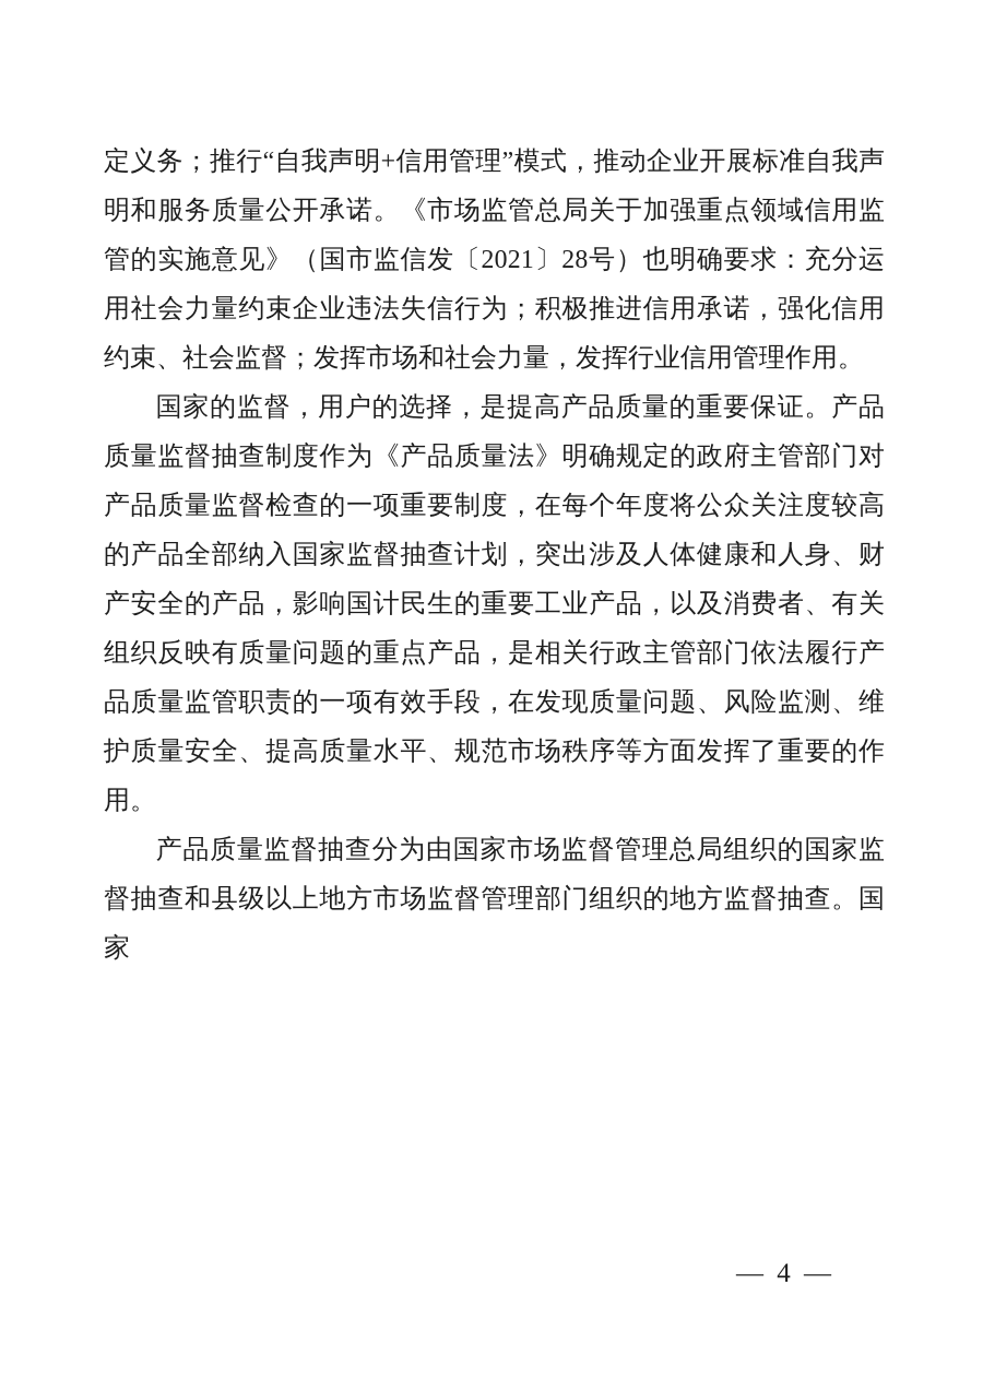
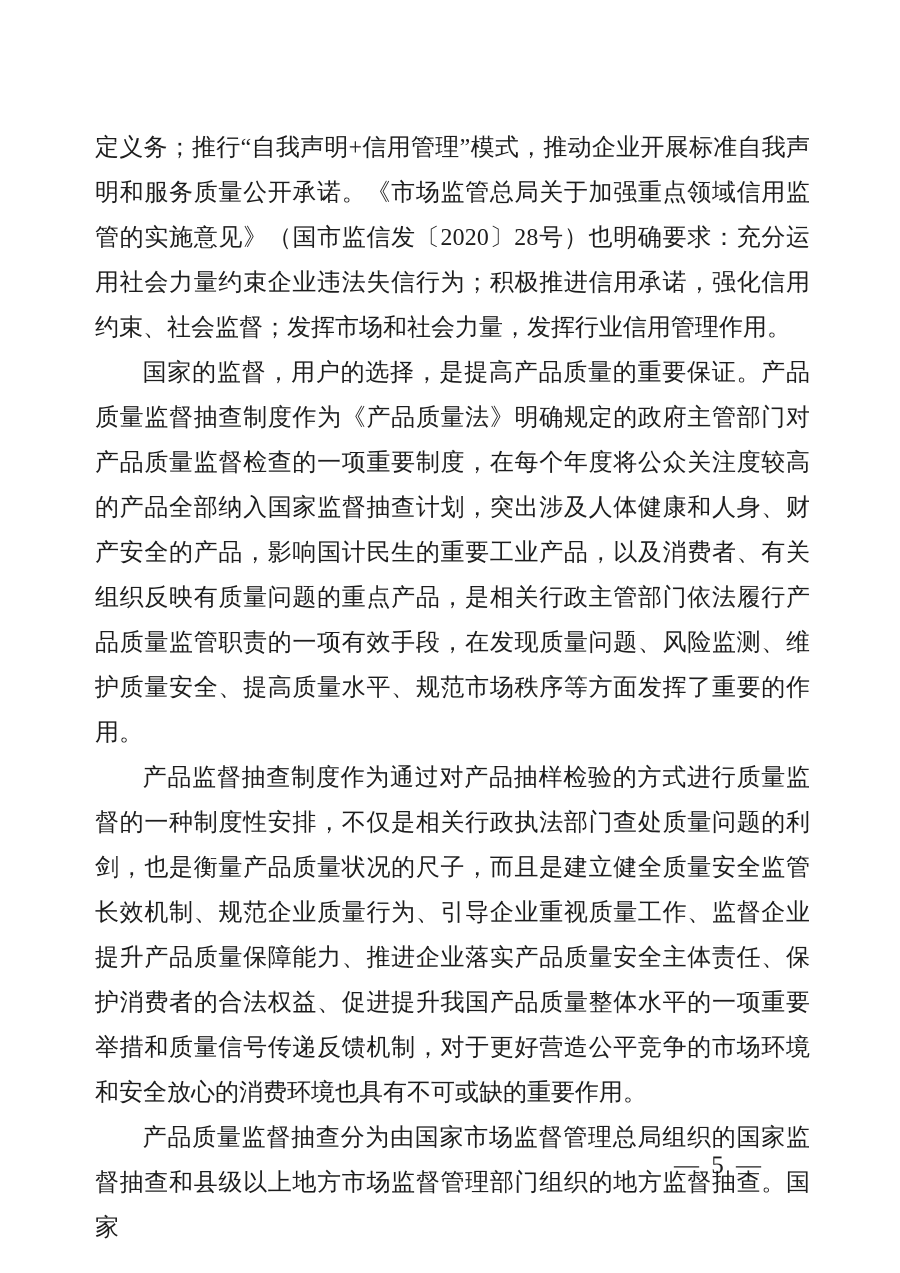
- 定义务；推行“自我声明+信用管理”模式，推动企业开展标准自我声明和服务质量公开承诺。《市场监管总局关于加强重点领域信用监管的实施意见》（国市监信发〔2021〕28号）也明确要求：充分运用社会力量约束企业违法失信行为；积极推进信用承诺，强化信用约束、社会监督；发挥市场和社会力量，发挥行业信用管理作用。
+ 定义务；推行“自我声明+信用管理”模式，推动企业开展标准自我声明和服务质量公开承诺。《市场监管总局关于加强重点领域信用监管的实施意见》（国市监信发〔2020〕28号）也明确要求：充分运用社会力量约束企业违法失信行为；积极推进信用承诺，强化信用约束、社会监督；发挥市场和社会力量，发挥行业信用管理作用。
  国家的监督，用户的选择，是提高产品质量的重要保证。产品质量监督抽查制度作为《产品质量法》明确规定的政府主管部门对产品质量监督检查的一项重要制度，在每个年度将公众关注度较高的产品全部纳入国家监督抽查计划，突出涉及人体健康和人身、财产安全的产品，影响国计民生的重要工业产品，以及消费者、有关组织反映有质量问题的重点产品，是相关行政主管部门依法履行产品质量监管职责的一项有效手段，在发现质量问题、风险监测、维护质量安全、提高质量水平、规范市场秩序等方面发挥了重要的作用。
+ 产品监督抽查制度作为通过对产品抽样检验的方式进行质量监督的一种制度性安排，不仅是相关行政执法部门查处质量问题的利剑，也是衡量产品质量状况的尺子，而且是建立健全质量安全监管长效机制、规范企业质量行为、引导企业重视质量工作、监督企业提升产品质量保障能力、推进企业落实产品质量安全主体责任、保护消费者的合法权益、促进提升我国产品质量整体水平的一项重要举措和质量信号传递反馈机制，对于更好营造公平竞争的市场环境和安全放心的消费环境也具有不可或缺的重要作用。
  产品质量监督抽查分为由国家市场监督管理总局组织的国家监督抽查和县级以上地方市场监督管理部门组织的地方监督抽查。国家
- — 4 —
+ — 5 —
